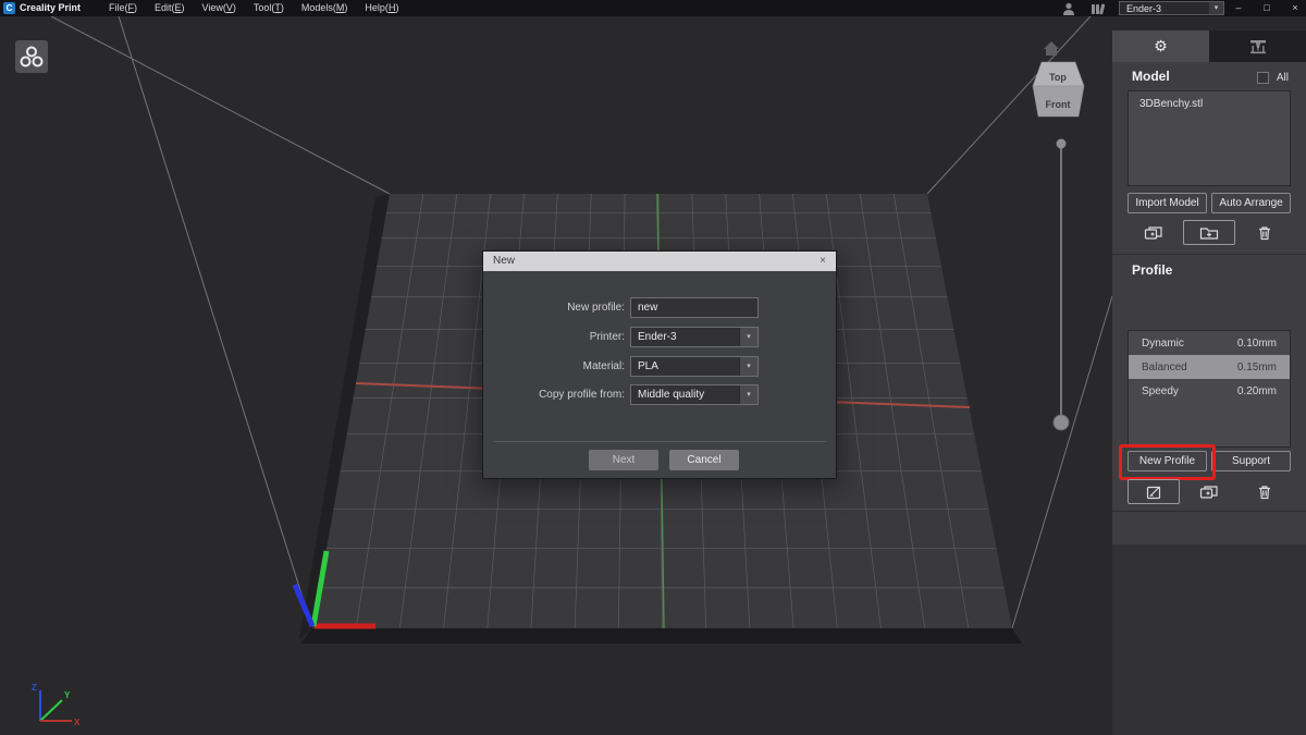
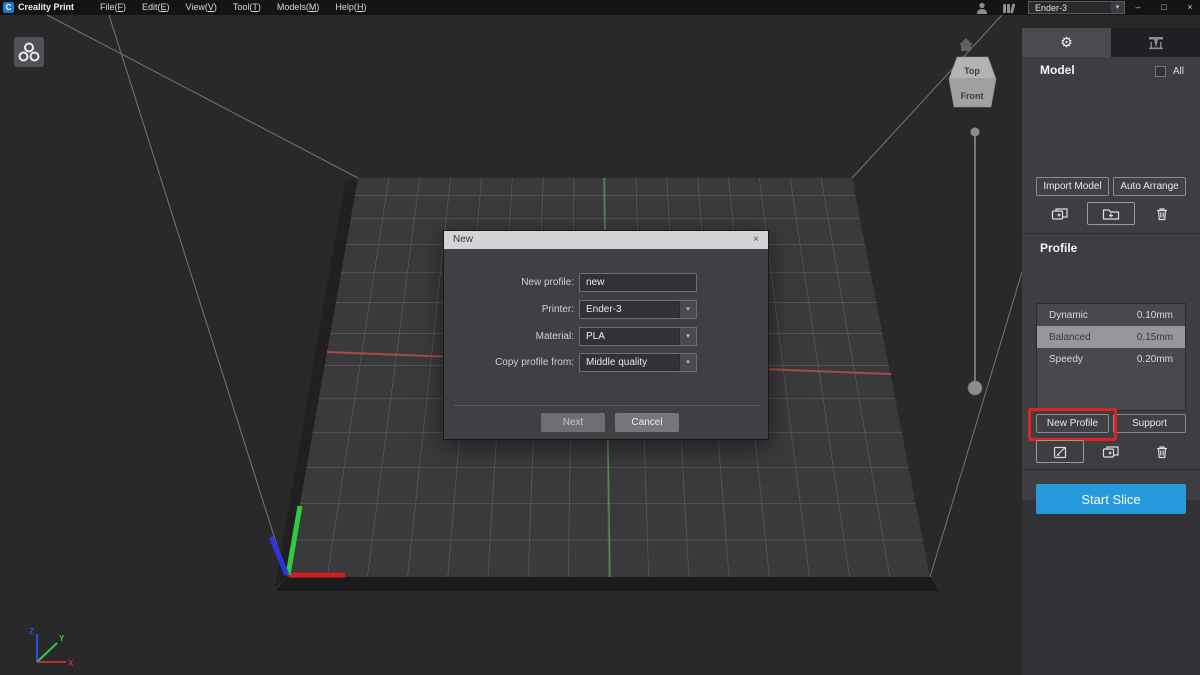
  Top
  Front
  Z
  Y
  X
  C
  Creality Print
  File(F)
  Edit(E)
  View(V)
  Tool(T)
  Models(M)
  Help(H)
  Ender-3
  –
  □
  ×
  ⚙
  Model
  All
- 3DBenchy.stl
  Import Model
  Auto Arrange
  Profile
  Dynamic
  0.10mm
  Balanced
  0.15mm
  Speedy
  0.20mm
  New Profile
  Support
+ Start Slice
  New
  ×
  New profile:
  new
  Printer:
  Ender-3
  Material:
  PLA
  Copy profile from:
  Middle quality
  Next
  Cancel
